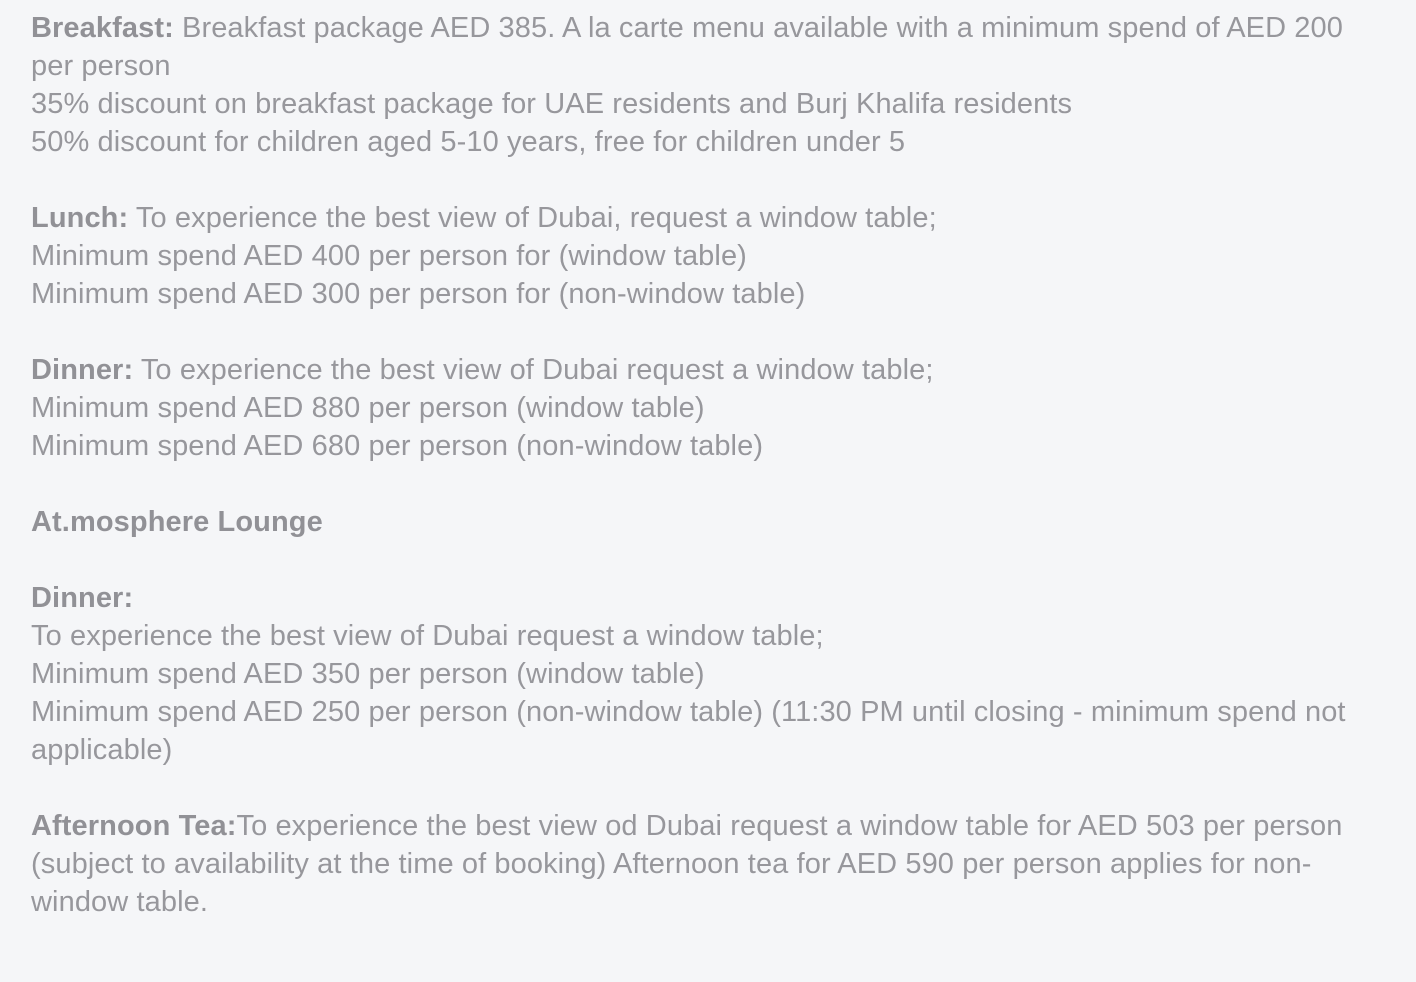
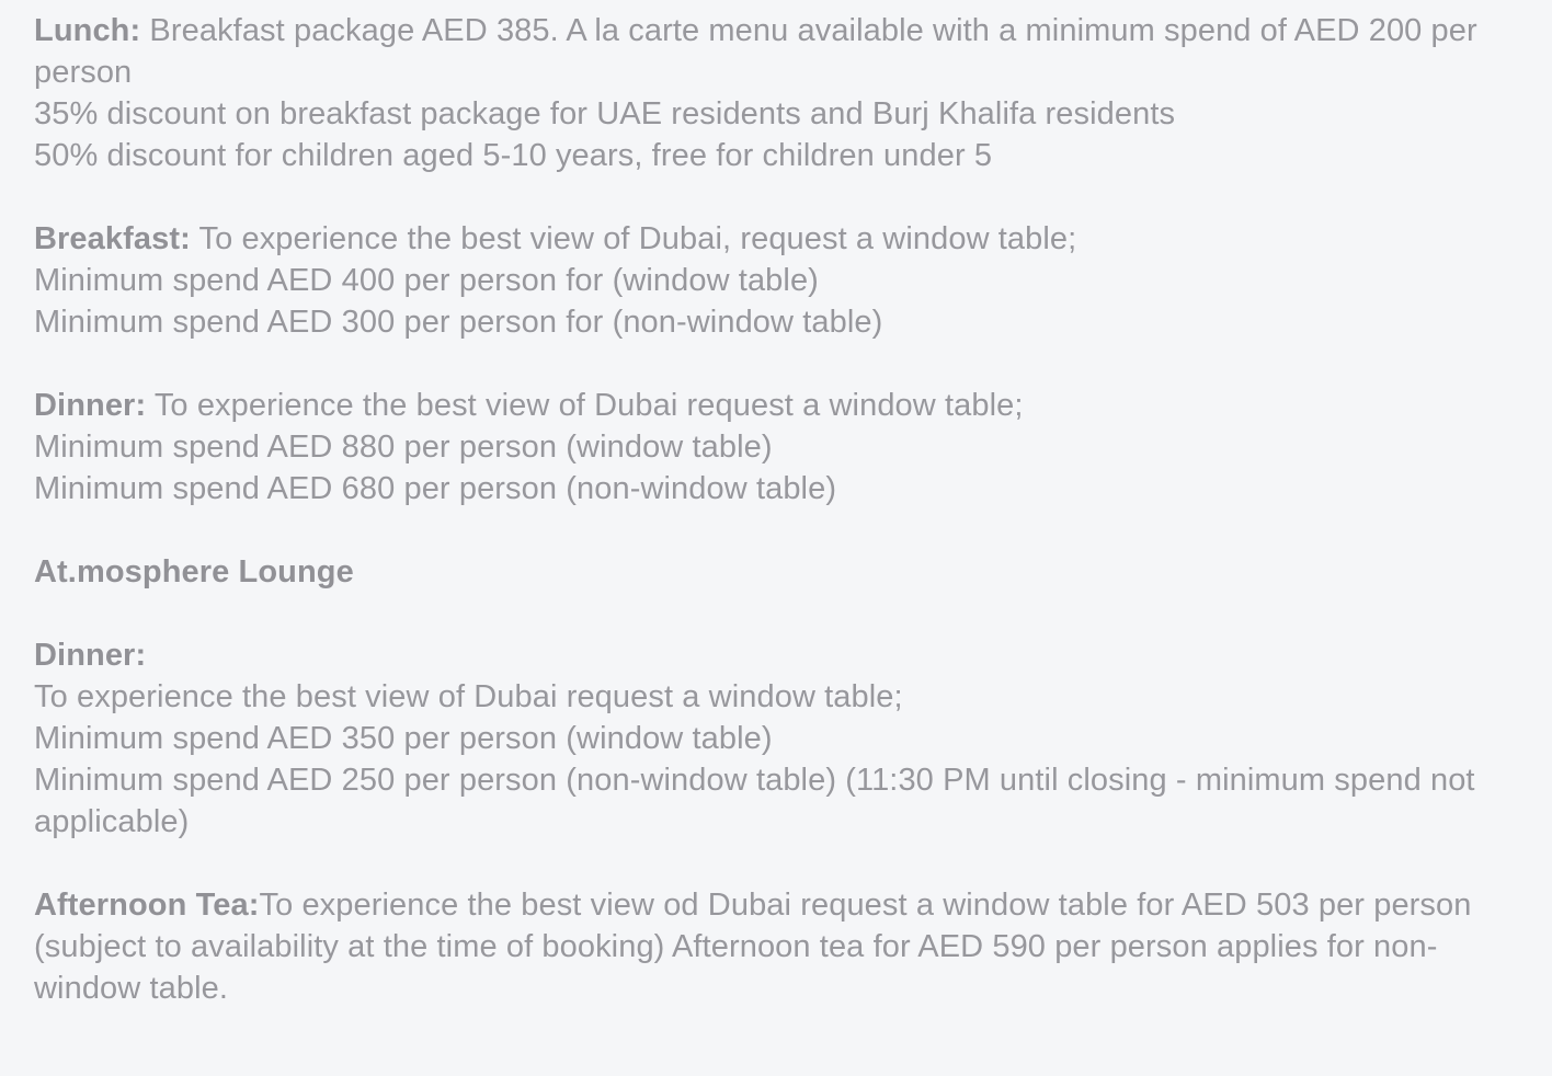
- Breakfast: Breakfast package AED 385. A la carte menu available with a minimum spend of AED 200 per person
+ Lunch: Breakfast package AED 385. A la carte menu available with a minimum spend of AED 200 per person
  35% discount on breakfast package for UAE residents and Burj Khalifa residents
  50% discount for children aged 5-10 years, free for children under 5
- Lunch: To experience the best view of Dubai, request a window table;
+ Breakfast: To experience the best view of Dubai, request a window table;
  Minimum spend AED 400 per person for (window table)
  Minimum spend AED 300 per person for (non-window table)
  Dinner: To experience the best view of Dubai request a window table;
  Minimum spend AED 880 per person (window table)
  Minimum spend AED 680 per person (non-window table)
  At.mosphere Lounge
  Dinner:
  To experience the best view of Dubai request a window table;
  Minimum spend AED 350 per person (window table)
  Minimum spend AED 250 per person (non-window table) (11:30 PM until closing - minimum spend not applicable)
  Afternoon Tea:To experience the best view od Dubai request a window table for AED 503 per person (subject to availability at the time of booking) Afternoon tea for AED 590 per person applies for non-window table.
